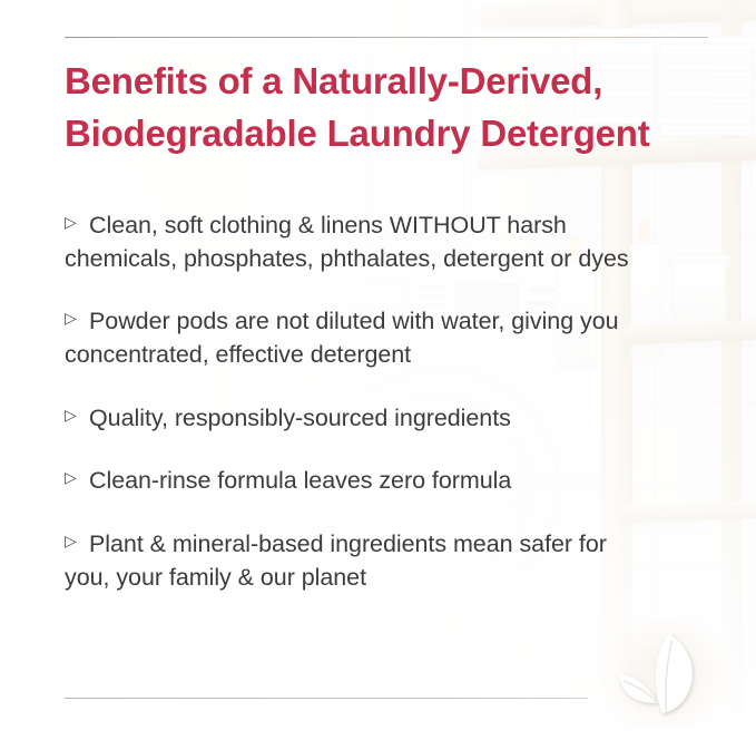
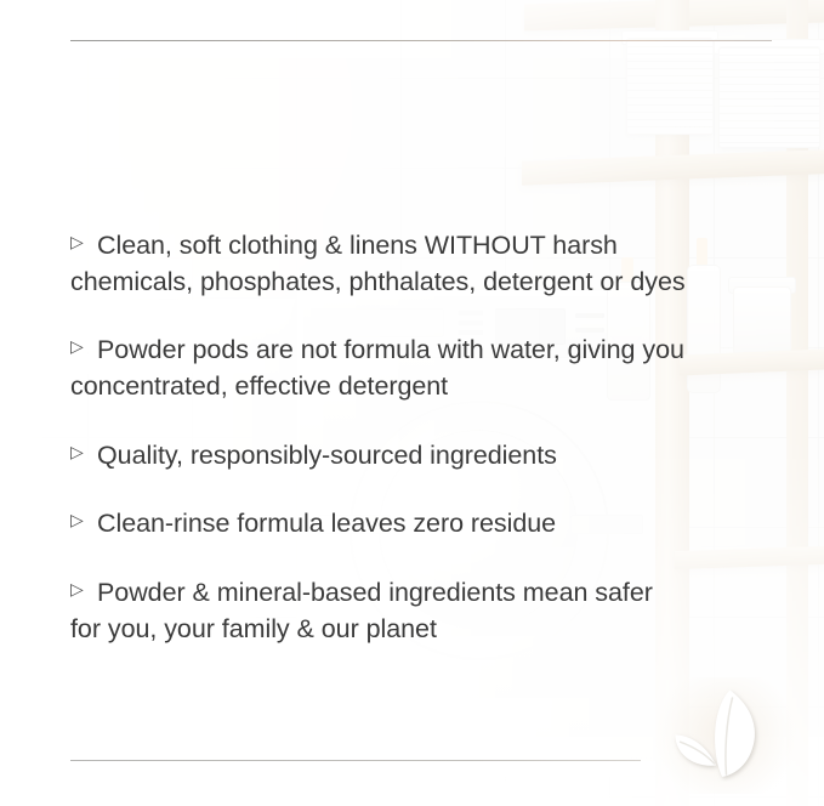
- Benefits of a Naturally-Derived,
- Biodegradable Laundry Detergent
  ▷
  Clean, soft clothing & linens WITHOUT harsh chemicals, phosphates, phthalates, detergent or dyes
  ▷
- Powder pods are not diluted with water, giving you concentrated, effective detergent
+ Powder pods are not formula with water, giving you concentrated, effective detergent
  ▷
  Quality, responsibly-sourced ingredients
  ▷
- Clean-rinse formula leaves zero formula
+ Clean-rinse formula leaves zero residue
  ▷
- Plant & mineral-based ingredients mean safer for you, your family & our planet
+ Powder & mineral-based ingredients mean safer for you, your family & our planet
